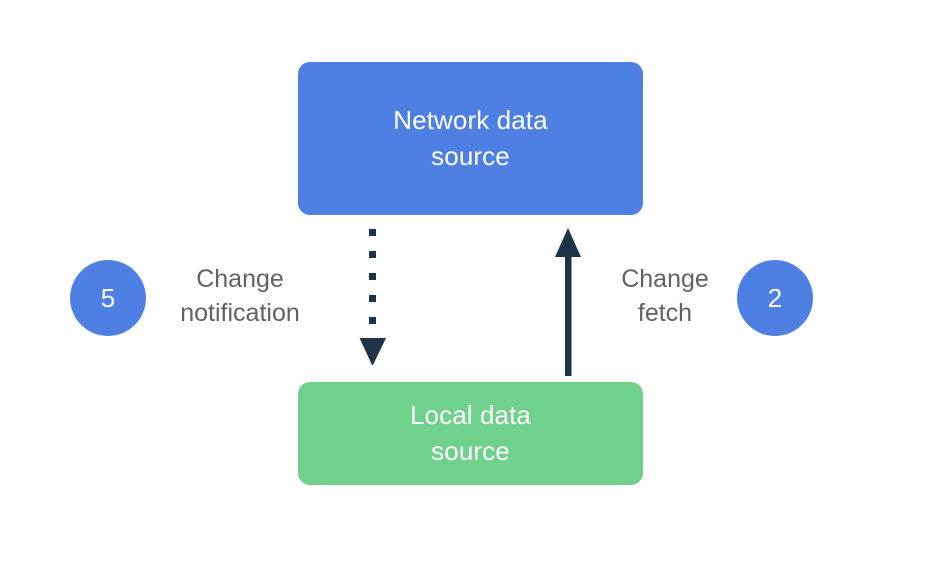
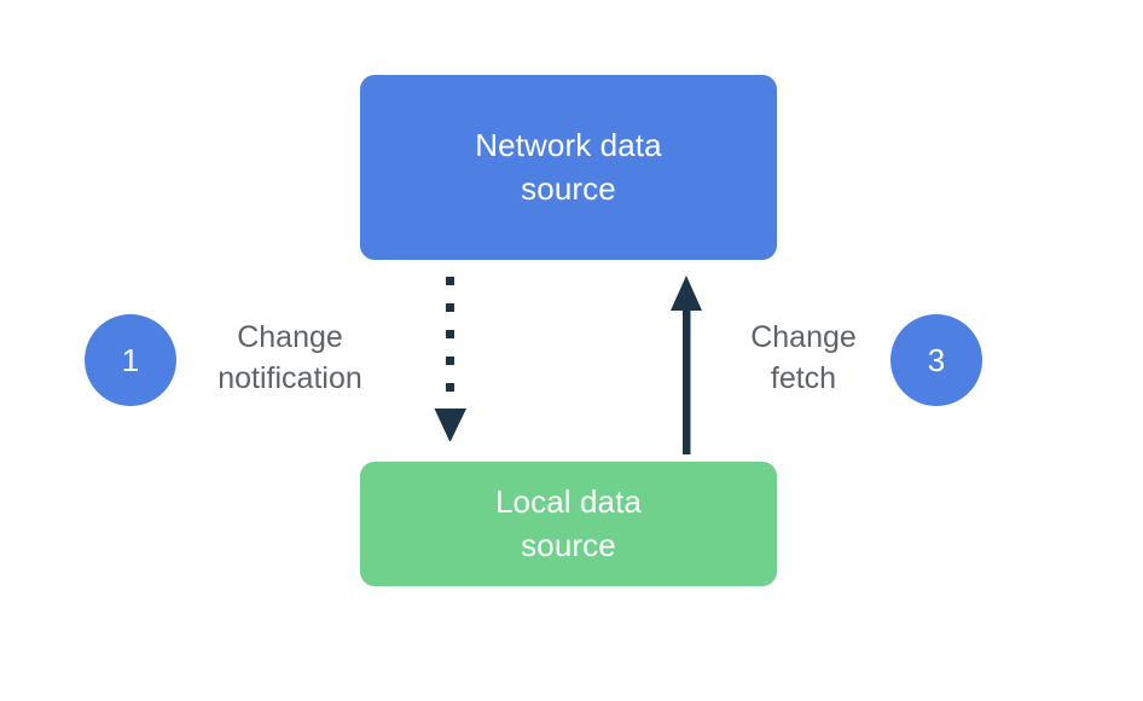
  Network data
  source
  Local data
  source
- 5
+ 1
- 2
+ 3
  Change
  notification
  Change
  fetch
